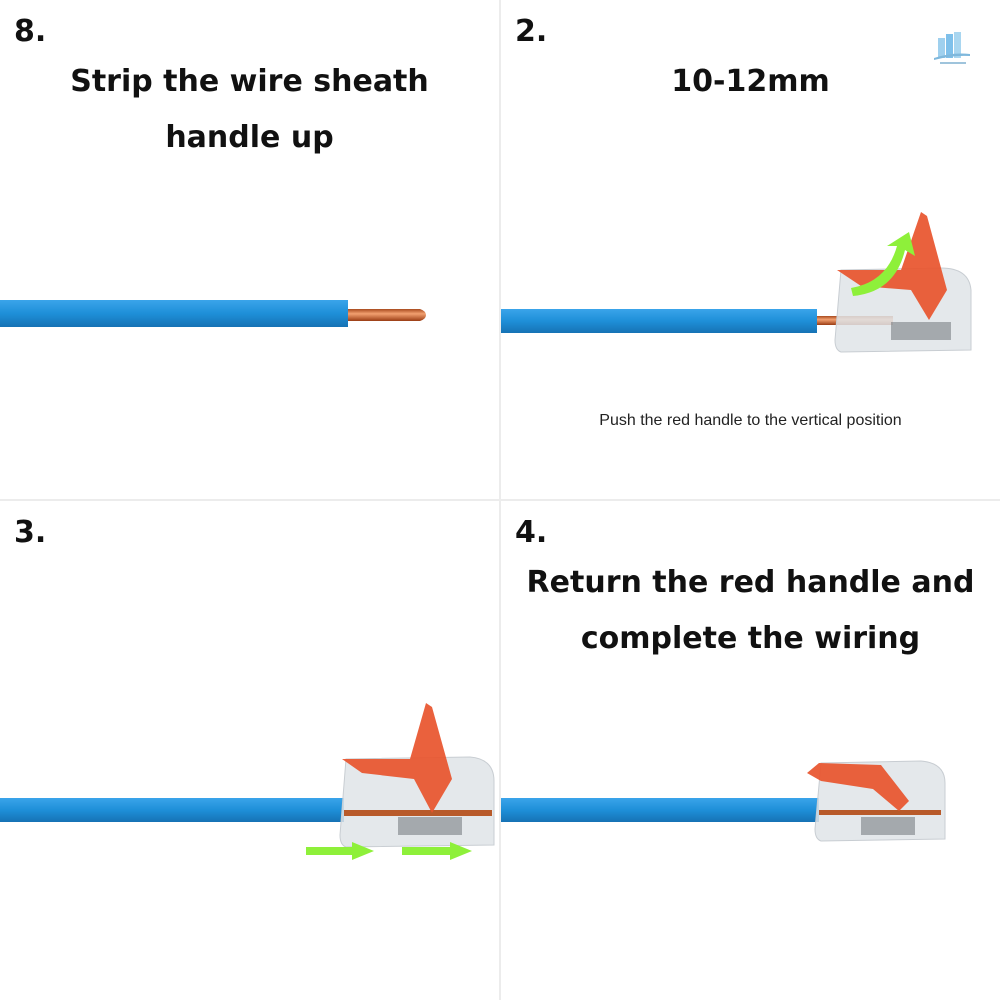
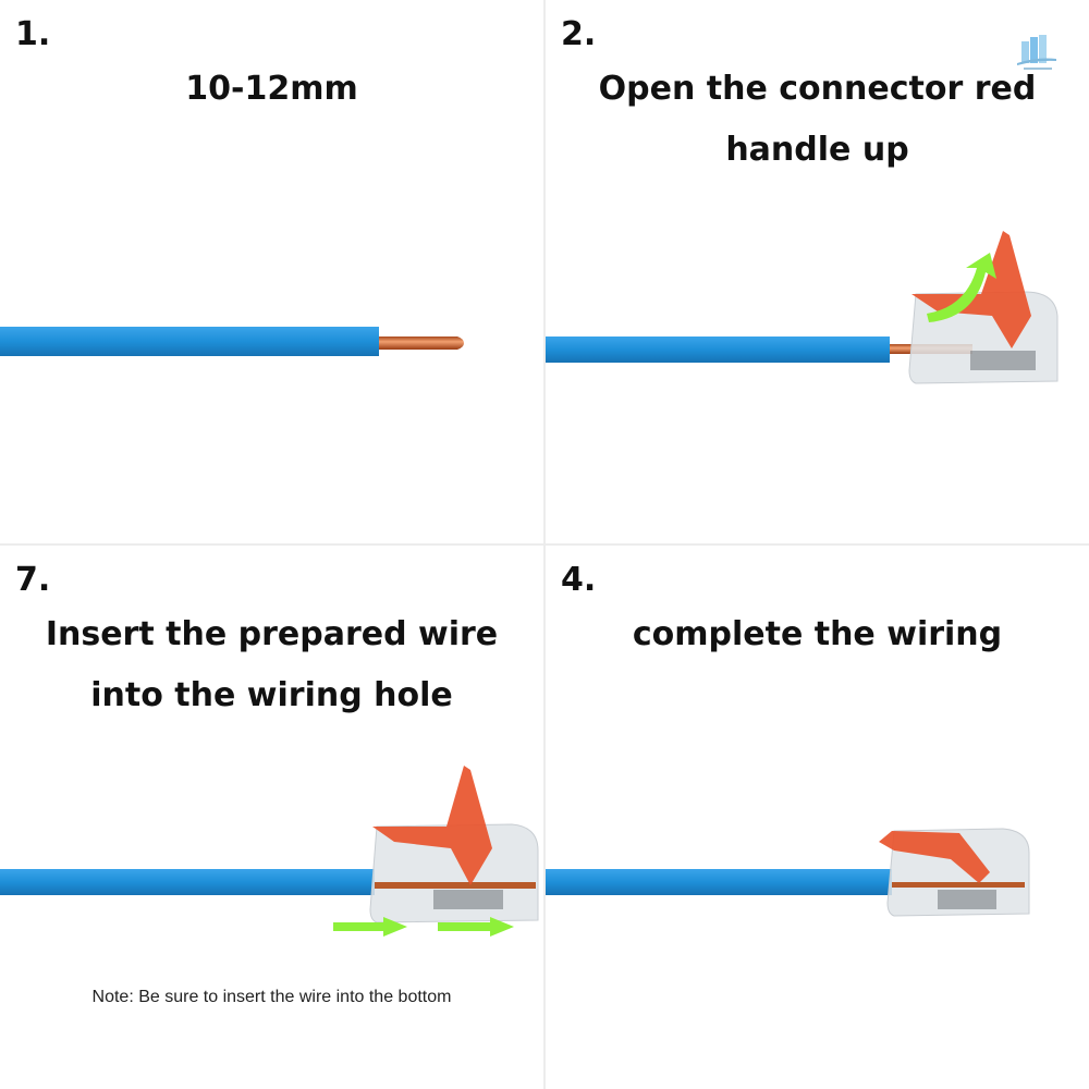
- 8.
+ 1.
- Strip the wire sheath
- handle up
+ 10-12mm
  2.
+ Open the connector red
- 10-12mm
+ handle up
- Push the red handle to the vertical position
- 3.
+ 7.
+ Insert the prepared wire
+ into the wiring hole
+ Note: Be sure to insert the wire into the bottom
  4.
- Return the red handle and
  complete the wiring
